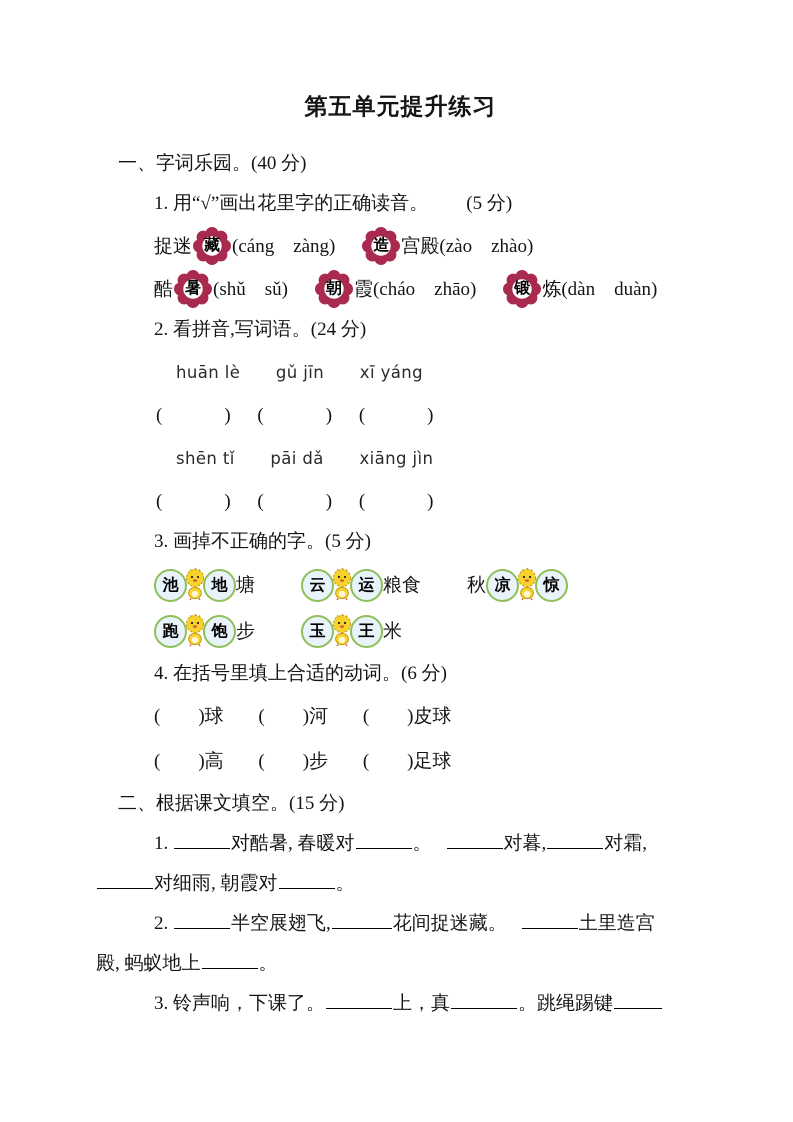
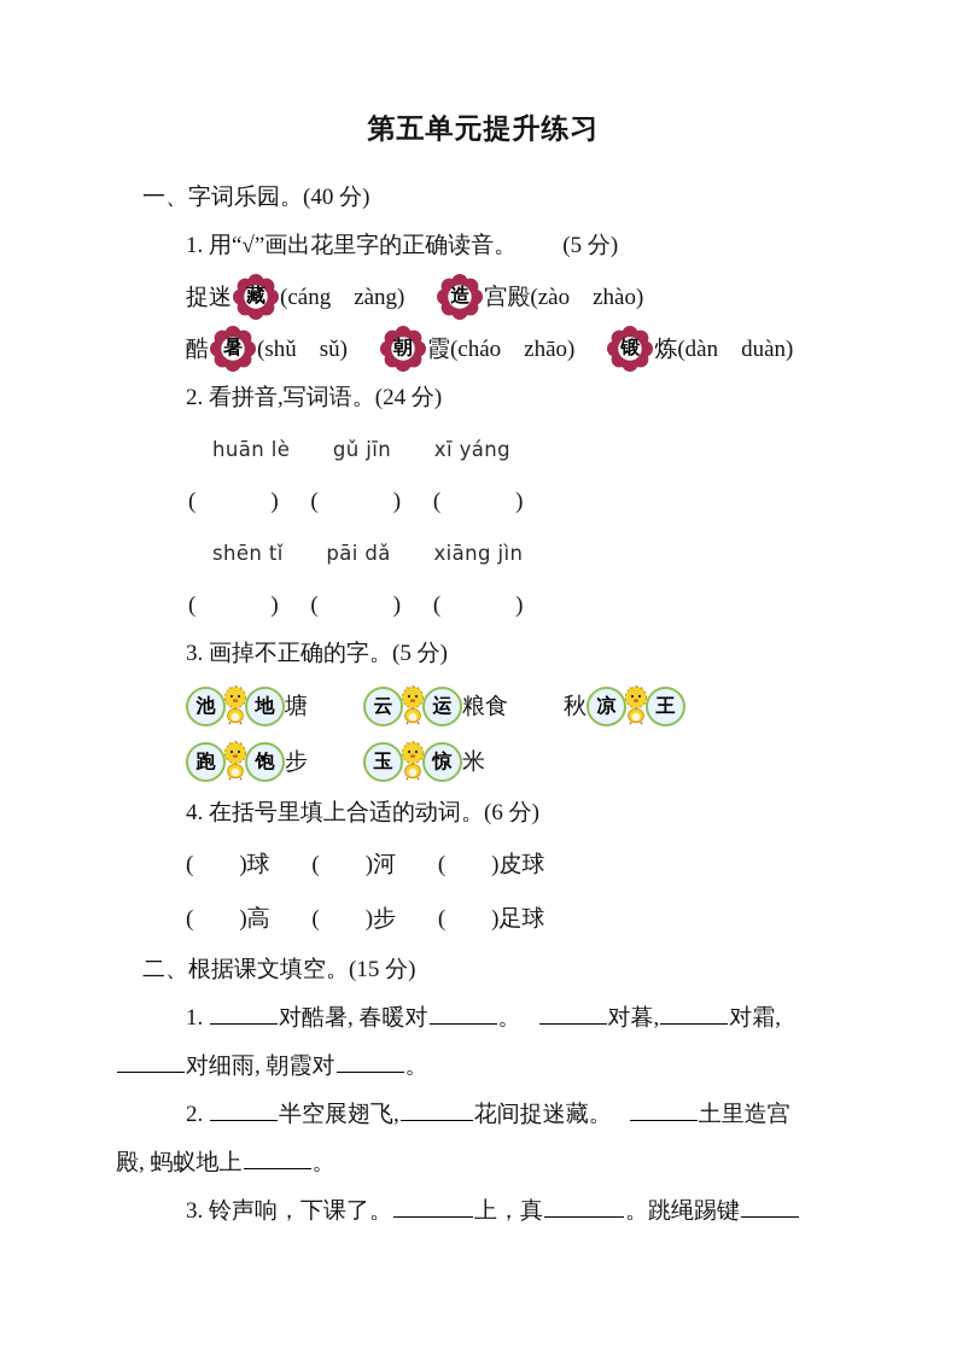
  第五单元提升练习
  一、字词乐园。(40 分)
  1. 用“√”画出花里字的正确读音。 (5 分)
  捉迷
  藏
  (cáng zàng)
  造
  宫殿(zào zhào)
  酷
  暑
  (shǔ sǔ)
  朝
  霞(cháo zhāo)
  锻
  炼(dàn duàn)
  2. 看拼音,写词语。(24 分)
  huān lè gǔ jīn xī yáng
  ( ) ( ) ( )
  shēn tǐ pāi dǎ xiāng jìn
  ( ) ( ) ( )
  3. 画掉不正确的字。(5 分)
  池
  地
  塘
  云
  运
  粮食
  秋
  凉
- 惊
+ 王
  跑
  饱
  步
  玉
- 王
+ 惊
  米
  4. 在括号里填上合适的动词。(6 分)
  ( )球 ( )河 ( )皮球
  ( )高 ( )步 ( )足球
  二、根据课文填空。(15 分)
  1. 对酷暑, 春暖对 。 对暮, 对霜,
  对细雨, 朝霞对 。
  2. 半空展翅飞, 花间捉迷藏。 土里造宫
  殿, 蚂蚁地上 。
  3. 铃声响，下课了。 上，真 。跳绳踢键
